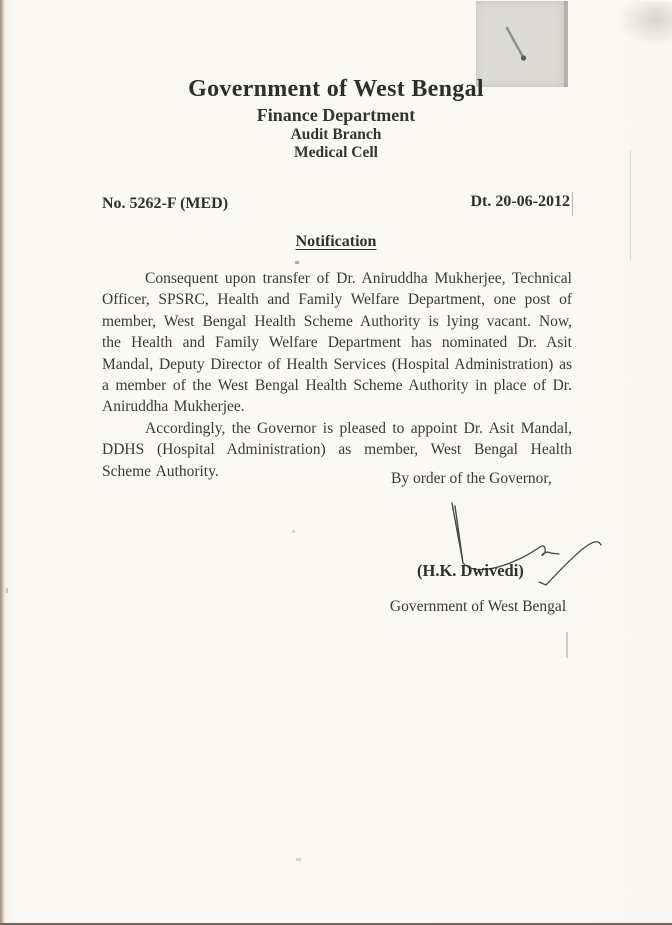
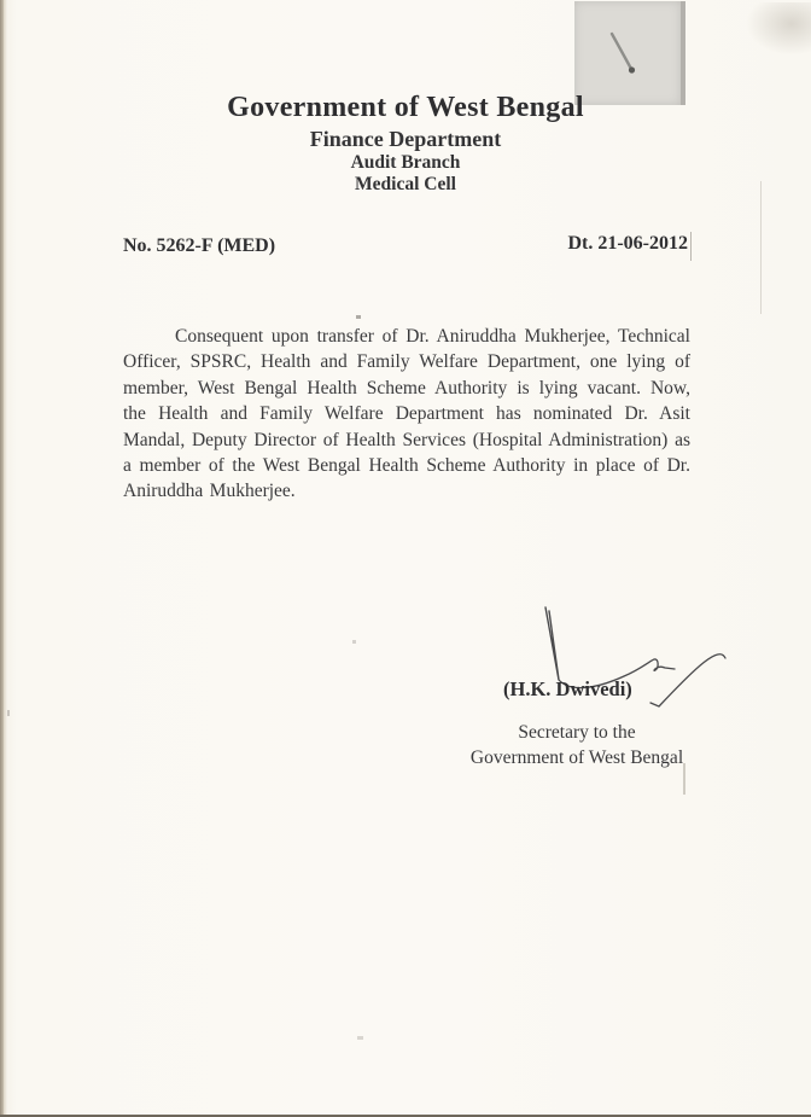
  Government of West Bengal
  Finance Department
  Audit Branch
  Medical Cell
  No. 5262-F (MED)
- Dt. 20-06-2012
+ Dt. 21-06-2012
- Notification
- Consequent upon transfer of Dr. Aniruddha Mukherjee, Technical Officer, SPSRC, Health and Family Welfare Department, one post of member, West Bengal Health Scheme Authority is lying vacant. Now, the Health and Family Welfare Department has nominated Dr. Asit Mandal, Deputy Director of Health Services (Hospital Administration) as a member of the West Bengal Health Scheme Authority in place of Dr. Aniruddha Mukherjee.
+ Consequent upon transfer of Dr. Aniruddha Mukherjee, Technical Officer, SPSRC, Health and Family Welfare Department, one lying of member, West Bengal Health Scheme Authority is lying vacant. Now, the Health and Family Welfare Department has nominated Dr. Asit Mandal, Deputy Director of Health Services (Hospital Administration) as a member of the West Bengal Health Scheme Authority in place of Dr. Aniruddha Mukherjee.
- Accordingly, the Governor is pleased to appoint Dr. Asit Mandal, DDHS (Hospital Administration) as member, West Bengal Health Scheme Authority.
- By order of the Governor,
  (H.K. Dwivedi)
+ Secretary to the
  Government of West Bengal
